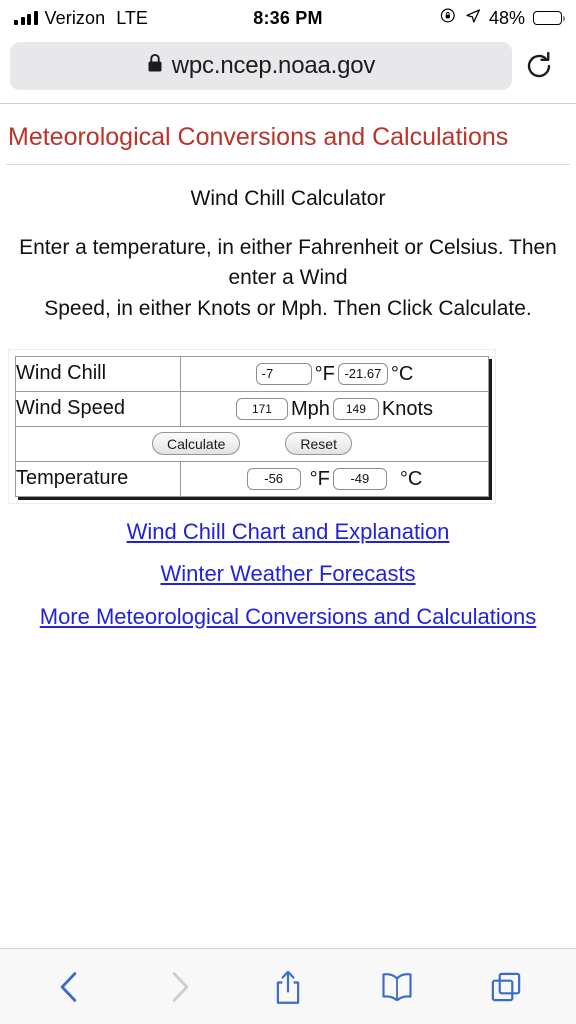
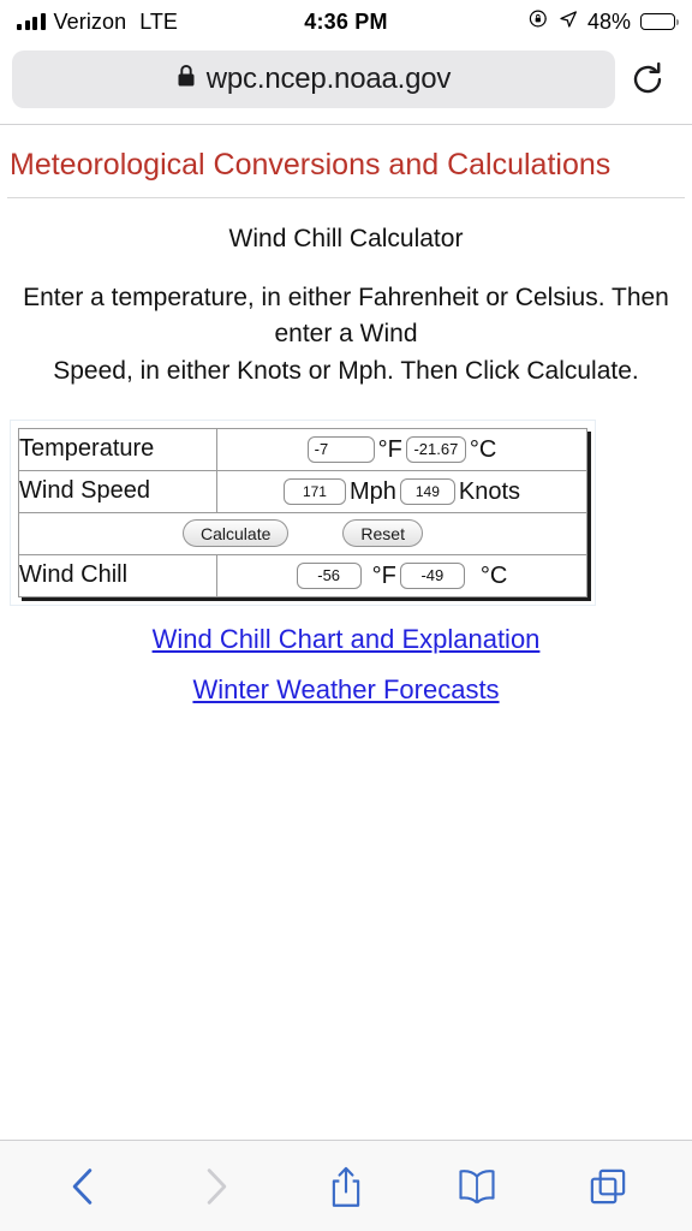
  Verizon
  LTE
- 8:36 PM
+ 4:36 PM
  48%
  wpc.ncep.noaa.gov
  Meteorological Conversions and Calculations
  Wind Chill Calculator
  Enter a temperature, in either Fahrenheit or Celsius. Then enter a Wind
  Speed, in either Knots or Mph. Then Click Calculate.
- Wind Chill	-7 °F -21.67 °C
+ Temperature	-7 °F -21.67 °C
  Wind Speed	171 Mph 149 Knots
  Calculate Reset
- Temperature	-56 °F -49 °C
+ Wind Chill	-56 °F -49 °C
  Wind Chill Chart and Explanation
  Winter Weather Forecasts
- More Meteorological Conversions and Calculations
